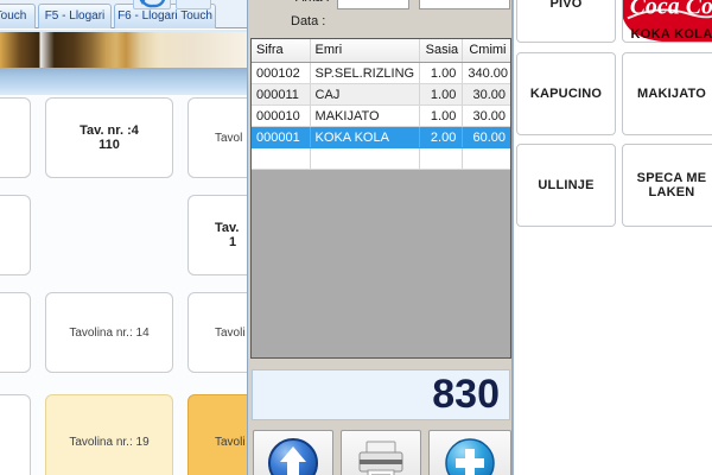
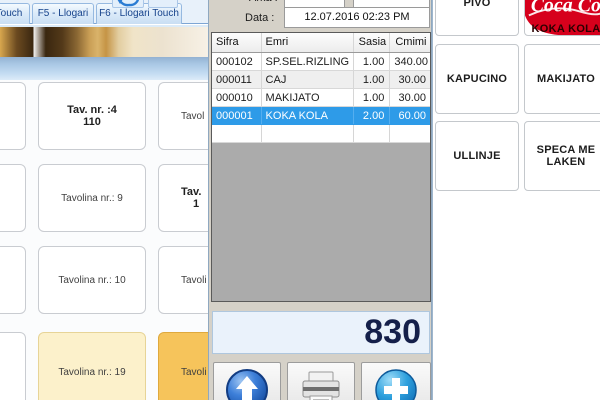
  ouch
  F5 - Llogari
  F6 - Llogari Touch
  Tav. nr. :4
  110
  Tavol
+ Tavolina nr.: 9
  Tav.
  1
- Tavolina nr.: 14
+ Tavolina nr.: 10
  Tavoli
  Tavolina nr.: 19
  Tavoli
  Data :
+ 12.07.2016 02:23 PM
  Sifra
  Emri
  Sasia
  Cmimi
  000102
  SP.SEL.RIZLING
  1.00
  340.00
  000011
  CAJ
  1.00
  30.00
  000010
  MAKIJATO
  1.00
  30.00
  000001
  KOKA KOLA
  2.00
  60.00
  830
  Coca Co
  KOKA KOLA
  KAPUCINO
  MAKIJATO
  ULLINJE
  SPECA ME
  LAKEN
